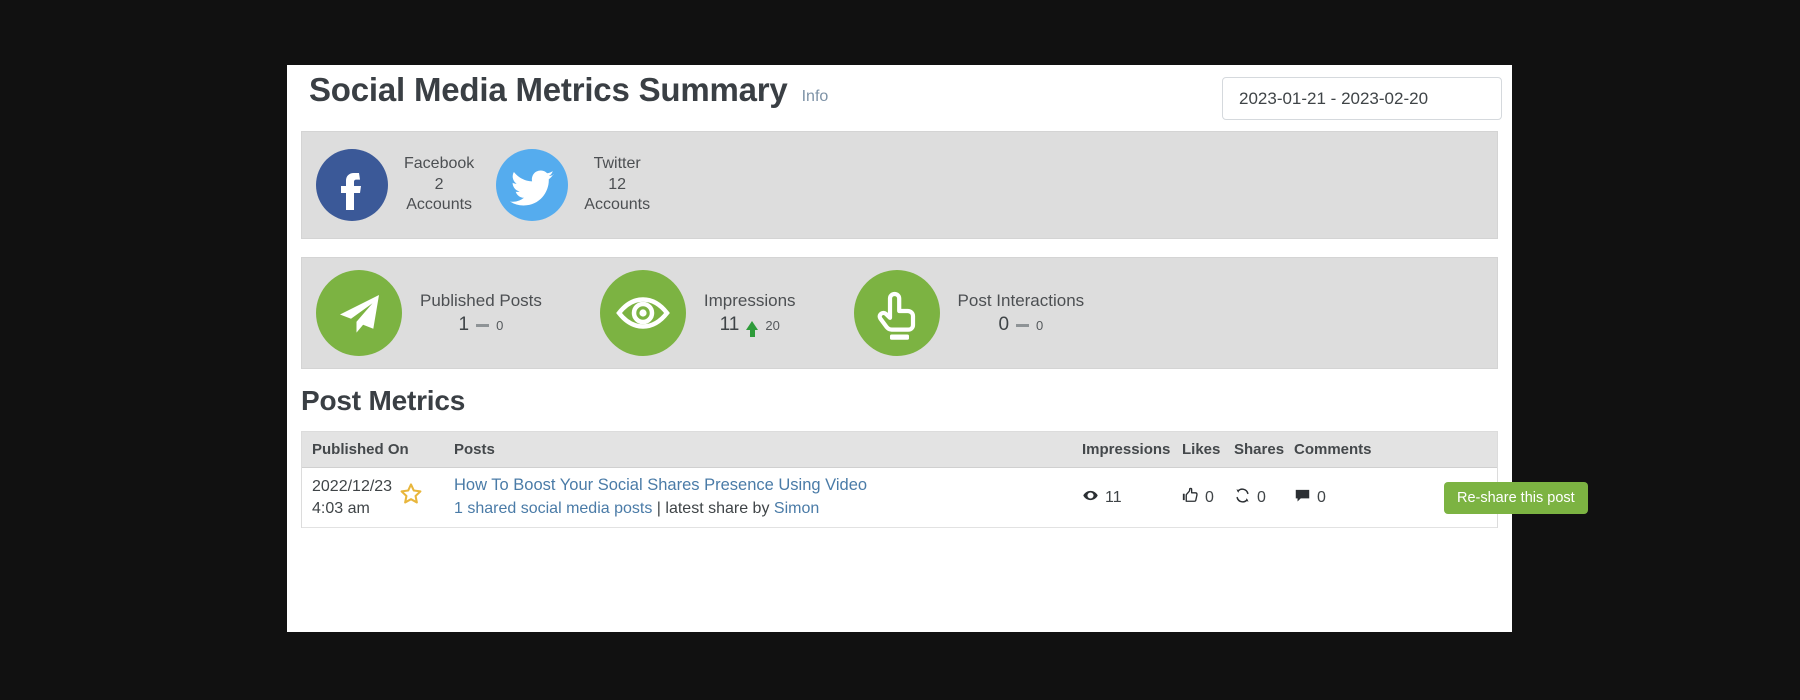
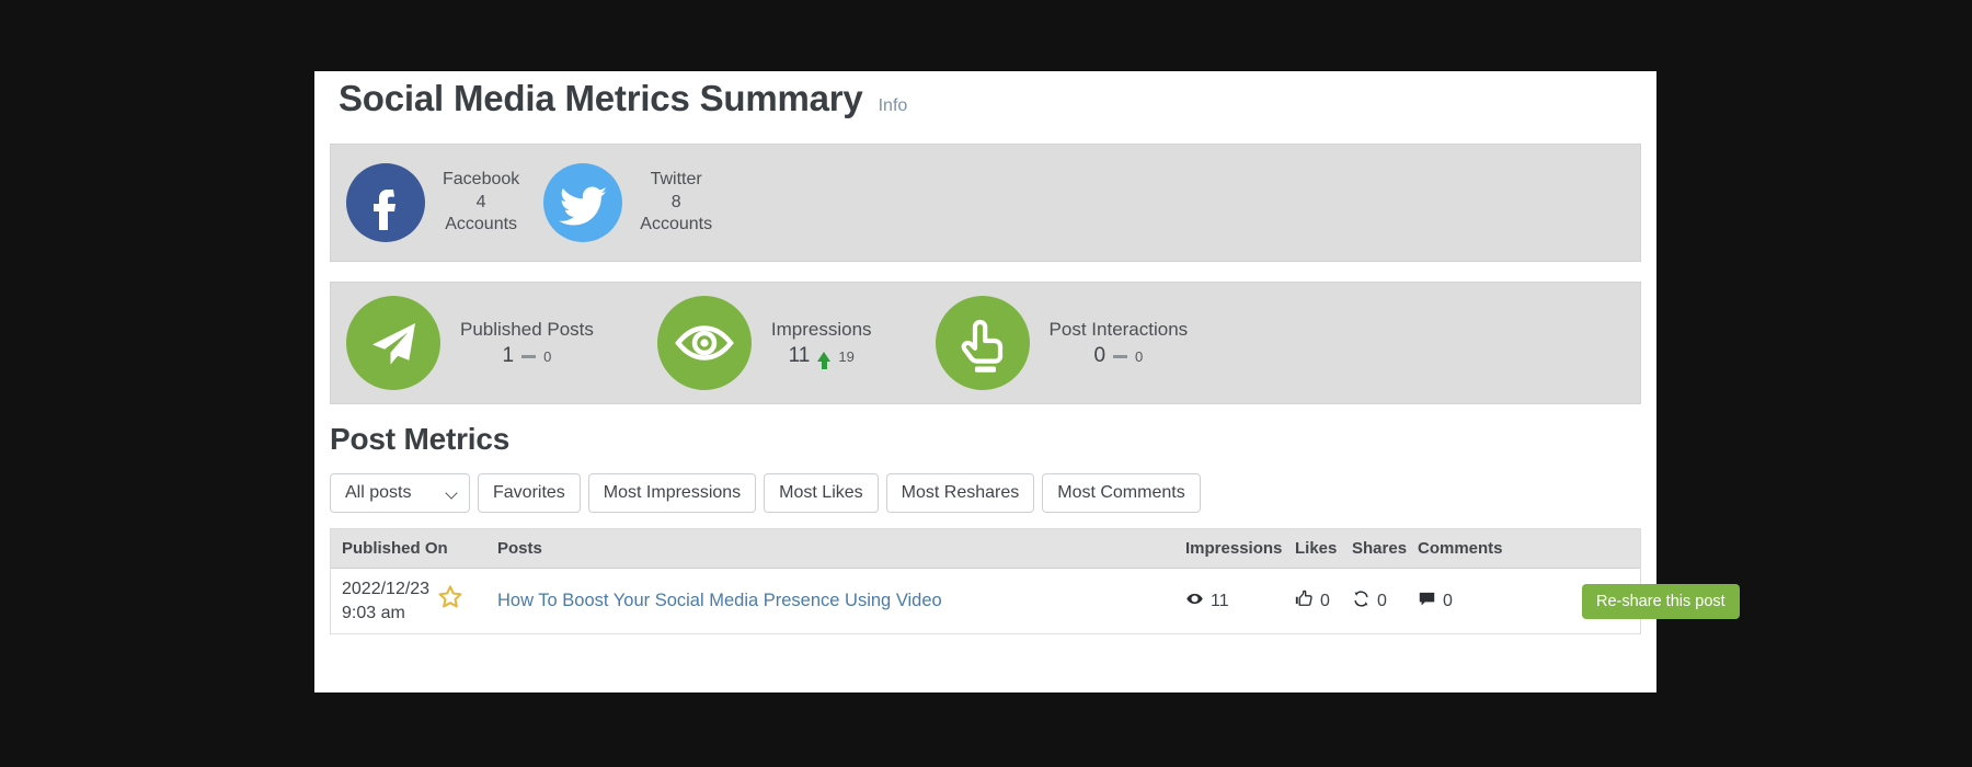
  Social Media Metrics Summary
  Info
- 2023-01-21 - 2023-02-20
  Facebook
- 2
+ 4
  Accounts
  Twitter
- 12
+ 8
  Accounts
  Published Posts
  1
  0
  Impressions
  11
- 20
+ 19
  Post Interactions
  0
  0
  Post Metrics
+ All posts
+ Favorites
+ Most Impressions
+ Most Likes
+ Most Reshares
+ Most Comments
  Published On
  Posts
  Impressions
  Likes
  Shares
  Comments
  2022/12/23
- 4:03 am
+ 9:03 am
- How To Boost Your Social Shares Presence Using Video
+ How To Boost Your Social Media Presence Using Video
- 1 shared social media posts | latest share by Simon
  11
  0
  0
  0
  Re-share this post
